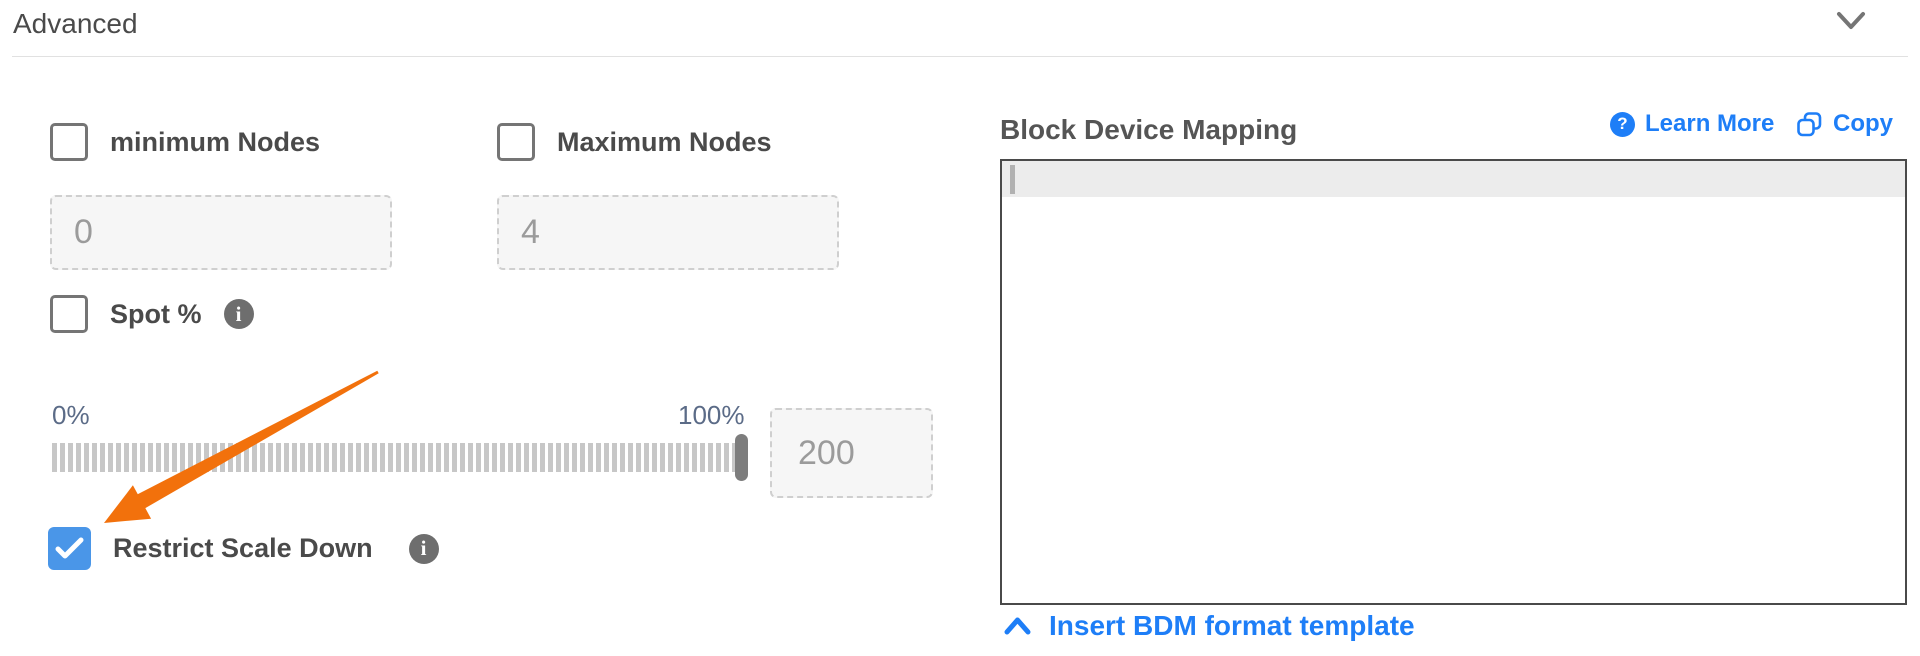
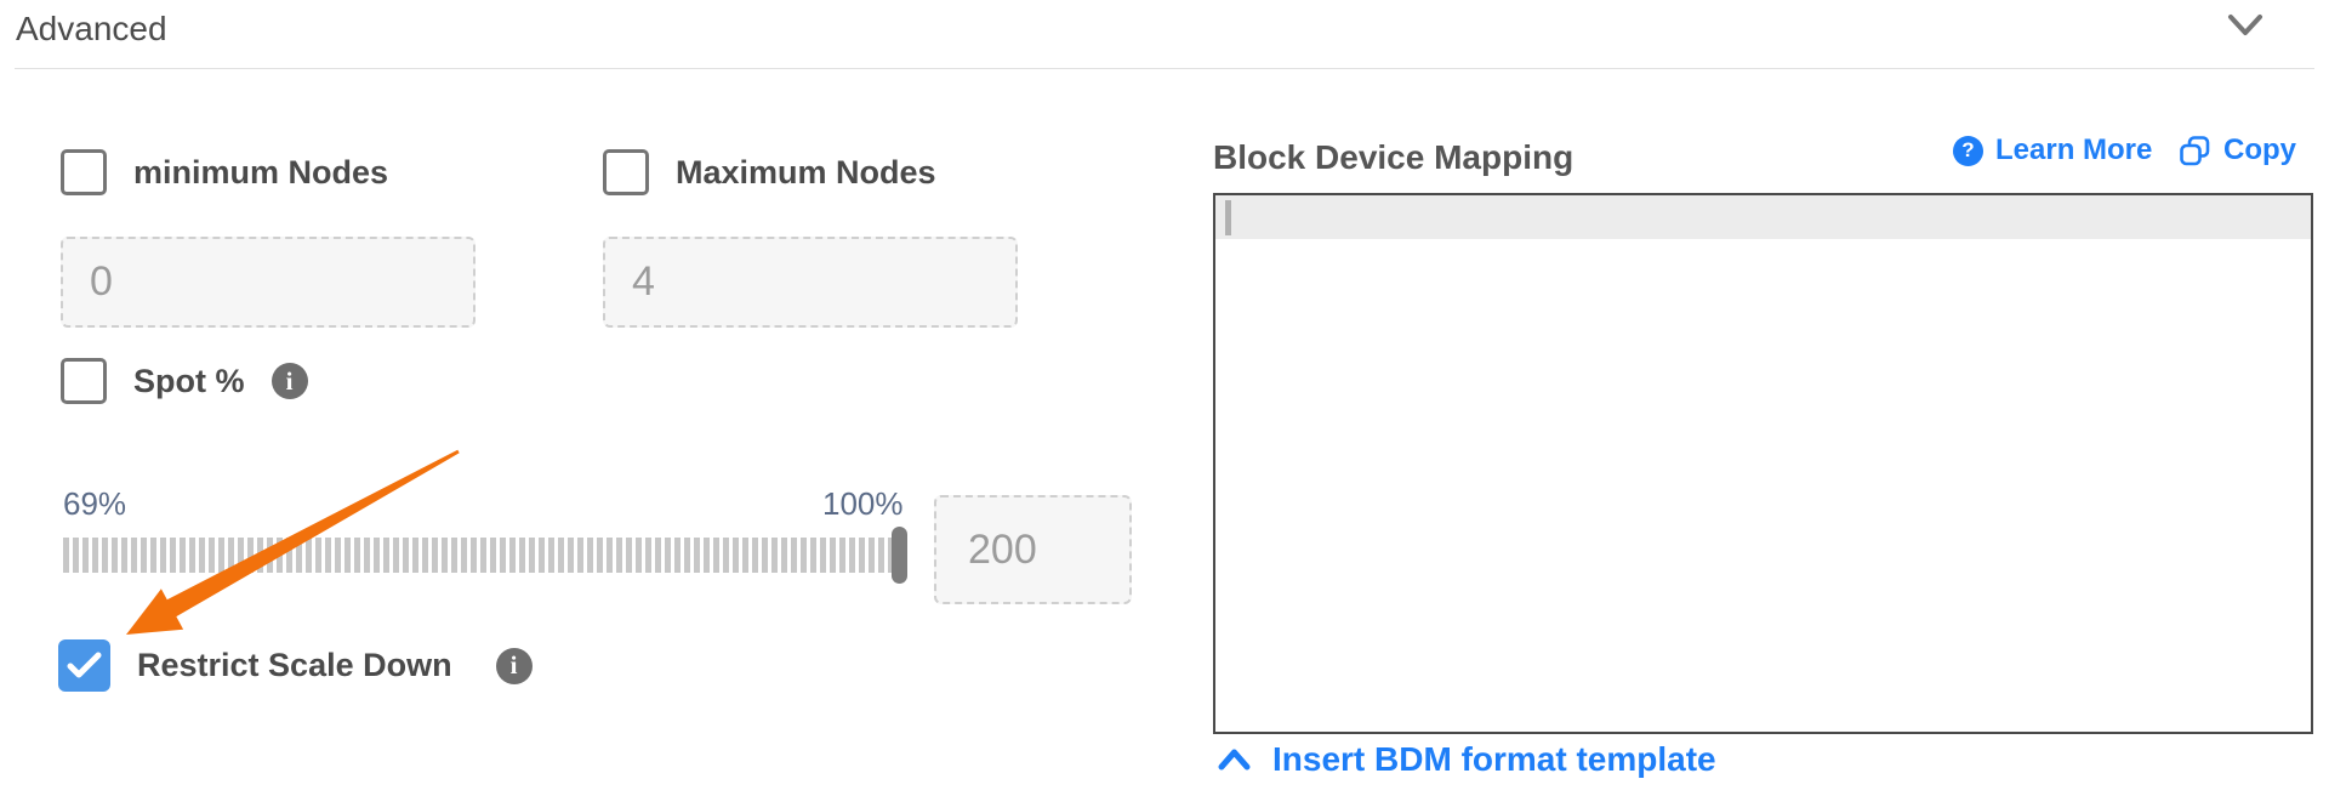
  Advanced
  minimum Nodes
  0
  Maximum Nodes
  4
  Spot %
  i
- 0%
+ 69%
  100%
  200
  Restrict Scale Down
  i
  Block Device Mapping
  ?
  Learn More
  Copy
  Insert BDM format template
